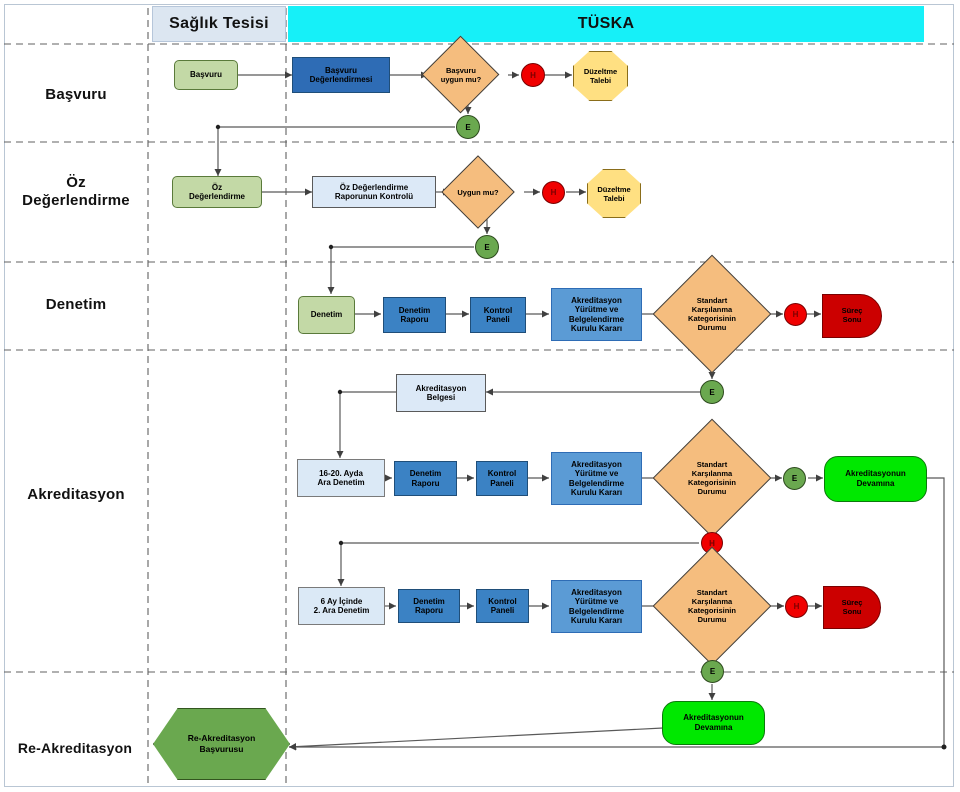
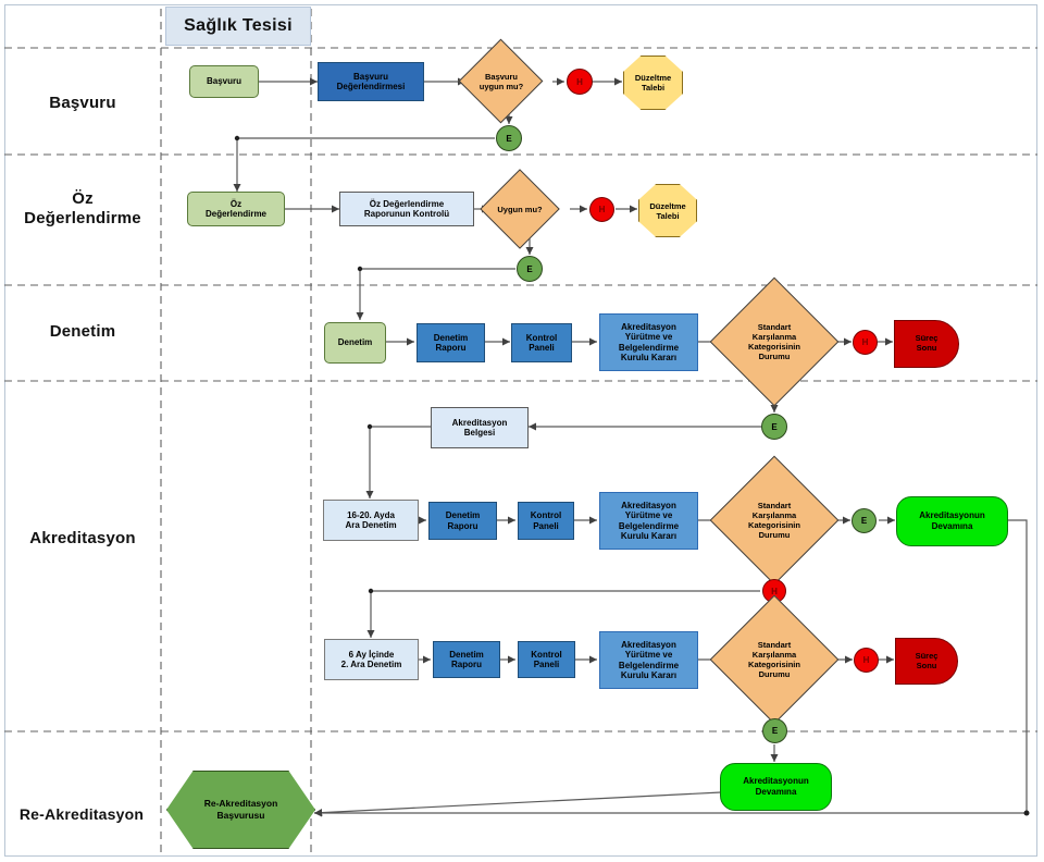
  Sağlık Tesisi
- TÜSKA
  Başvuru
  Öz
  Değerlendirme
  Denetim
  Akreditasyon
  Re-Akreditasyon
  Başvuru
  Başvuru
  Değerlendirmesi
  Başvuru
  uygun mu?
  H
  Düzeltme
  Talebi
  E
  Öz
  Değerlendirme
  Öz Değerlendirme
  Raporunun Kontrolü
  Uygun mu?
  H
  Düzeltme
  Talebi
  E
  Denetim
  Denetim
  Raporu
  Kontrol
  Paneli
  Akreditasyon
  Yürütme ve
  Belgelendirme
  Kurulu Kararı
  Standart
  Karşılanma
  Kategorisinin
  Durumu
  H
  Süreç
  Sonu
  E
  Akreditasyon
  Belgesi
  16-20. Ayda
  Ara Denetim
  Denetim
  Raporu
  Kontrol
  Paneli
  Akreditasyon
  Yürütme ve
  Belgelendirme
  Kurulu Kararı
  Standart
  Karşılanma
  Kategorisinin
  Durumu
  E
  Akreditasyonun
  Devamına
  H
  6 Ay İçinde
  2. Ara Denetim
  Denetim
  Raporu
  Kontrol
  Paneli
  Akreditasyon
  Yürütme ve
  Belgelendirme
  Kurulu Kararı
  Standart
  Karşılanma
  Kategorisinin
  Durumu
  H
  Süreç
  Sonu
  E
  Akreditasyonun
  Devamına
  Re-Akreditasyon
  Başvurusu
